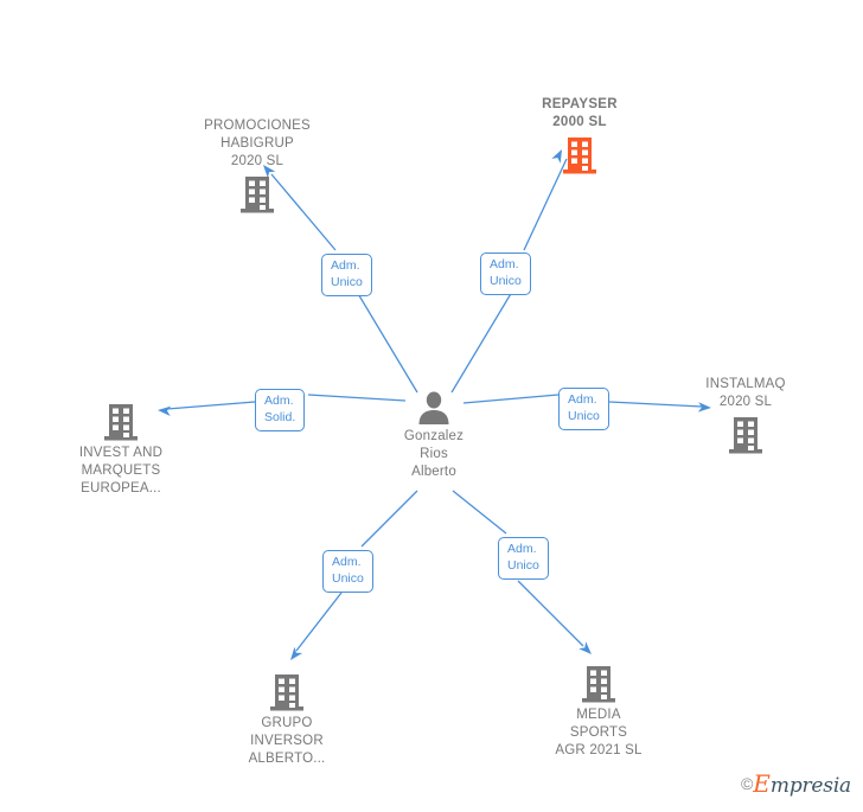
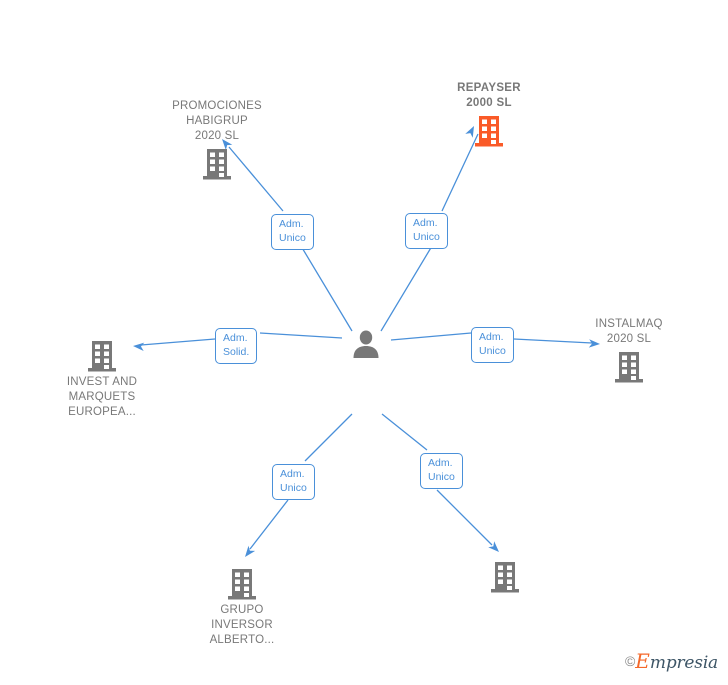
  PROMOCIONES
  HABIGRUP
  2020 SL
  REPAYSER
  2000 SL
  INSTALMAQ
  2020 SL
  INVEST AND
  MARQUETS
  EUROPEA...
  GRUPO
  INVERSOR
  ALBERTO...
- MEDIA
- SPORTS
- AGR 2021 SL
- Gonzalez
- Rios
- Alberto
  Adm.
  Unico
  Adm.
  Unico
  Adm.
  Unico
  Adm.
  Solid.
  Adm.
  Unico
  Adm.
  Unico
  ©Empresia
